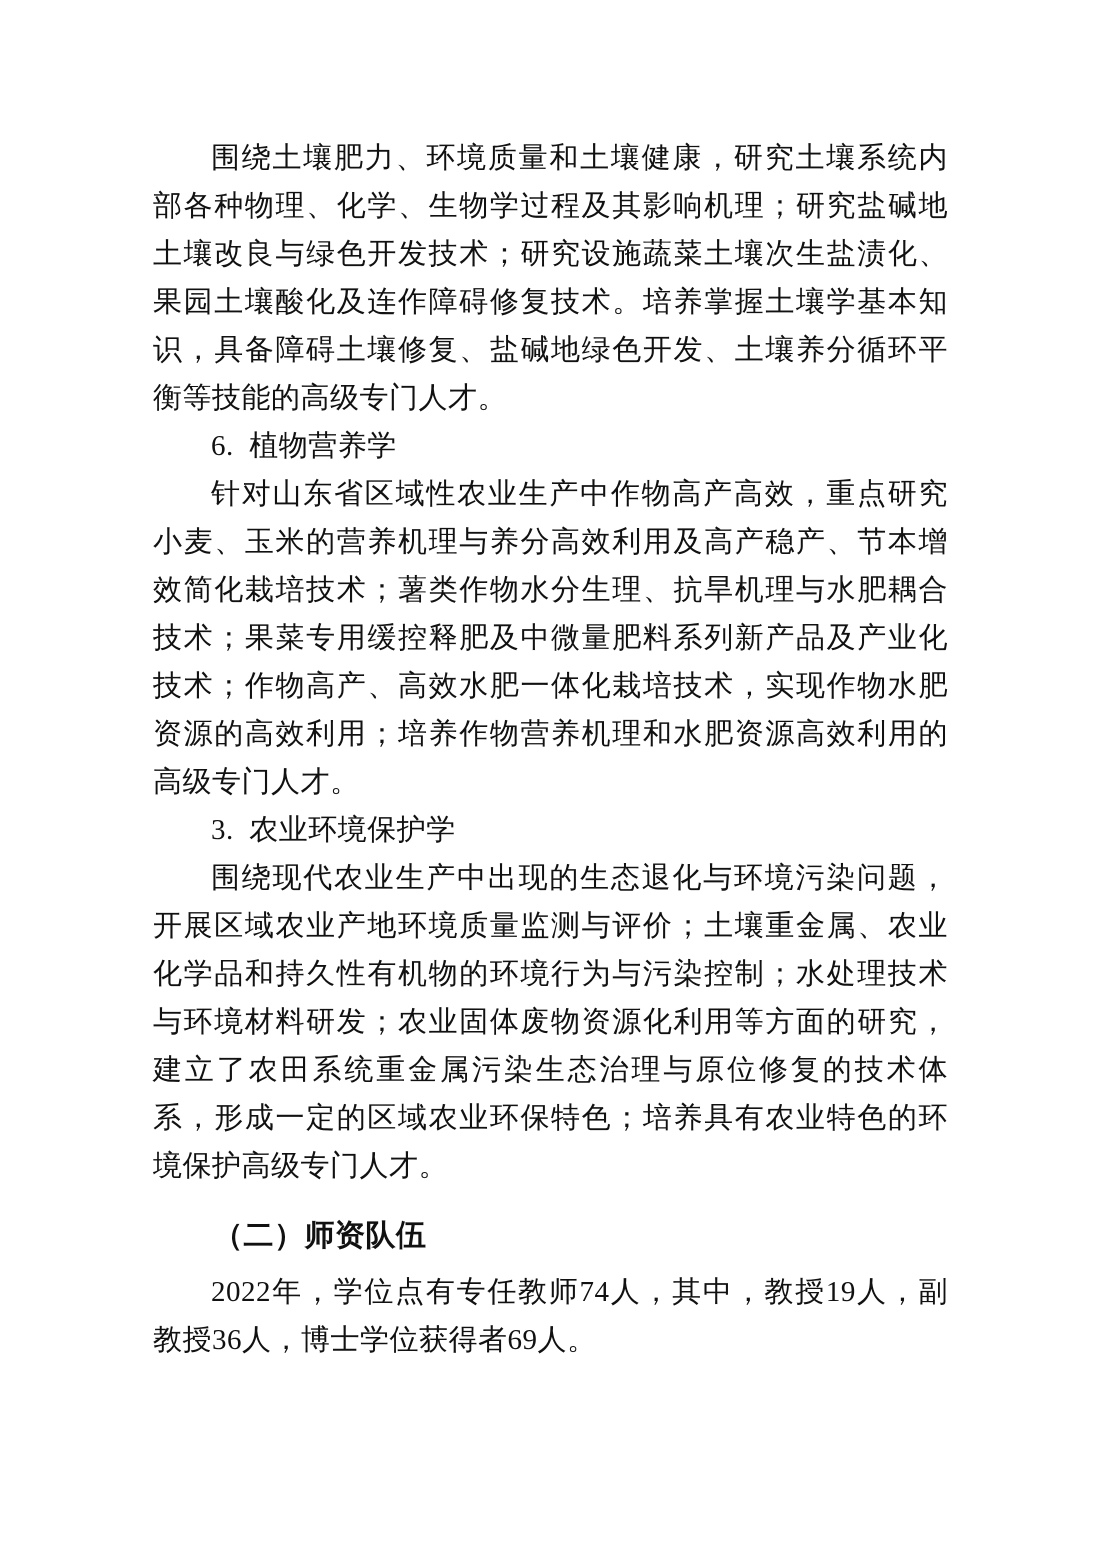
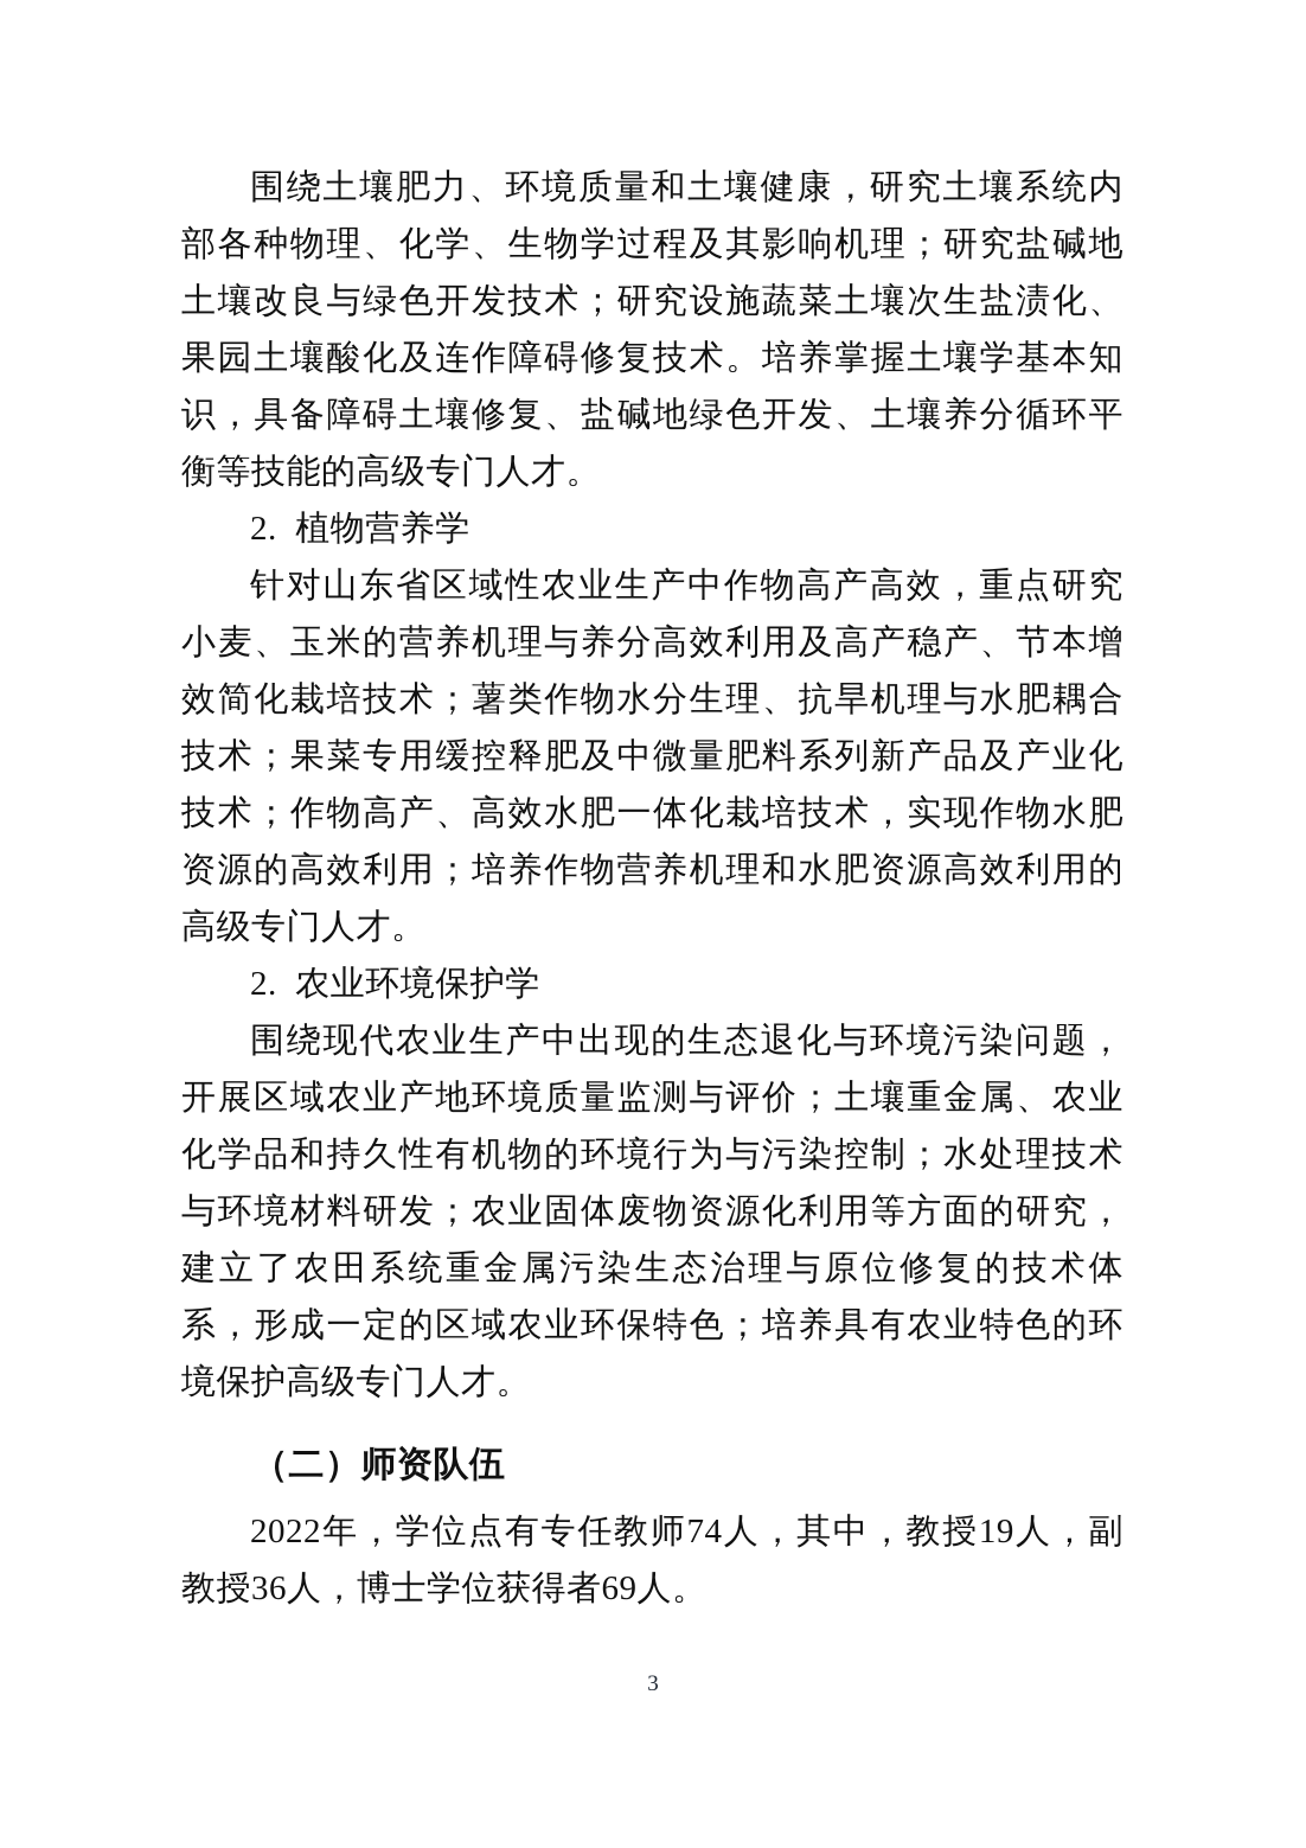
  围绕土壤肥力、环境质量和土壤健康，研究土壤系统内部各种物理、化学、生物学过程及其影响机理；研究盐碱地土壤改良与绿色开发技术；研究设施蔬菜土壤次生盐渍化、果园土壤酸化及连作障碍修复技术。培养掌握土壤学基本知识，具备障碍土壤修复、盐碱地绿色开发、土壤养分循环平衡等技能的高级专门人才。
- 6. 植物营养学
+ 2. 植物营养学
  针对山东省区域性农业生产中作物高产高效，重点研究小麦、玉米的营养机理与养分高效利用及高产稳产、节本增效简化栽培技术；薯类作物水分生理、抗旱机理与水肥耦合技术；果菜专用缓控释肥及中微量肥料系列新产品及产业化技术；作物高产、高效水肥一体化栽培技术，实现作物水肥资源的高效利用；培养作物营养机理和水肥资源高效利用的高级专门人才。
- 3. 农业环境保护学
+ 2. 农业环境保护学
  围绕现代农业生产中出现的生态退化与环境污染问题，开展区域农业产地环境质量监测与评价；土壤重金属、农业化学品和持久性有机物的环境行为与污染控制；水处理技术与环境材料研发；农业固体废物资源化利用等方面的研究，建立了农田系统重金属污染生态治理与原位修复的技术体系，形成一定的区域农业环保特色；培养具有农业特色的环境保护高级专门人才。
  （二）师资队伍
  2022年，学位点有专任教师74人，其中，教授19人，副教授36人，博士学位获得者69人。
+ 3
